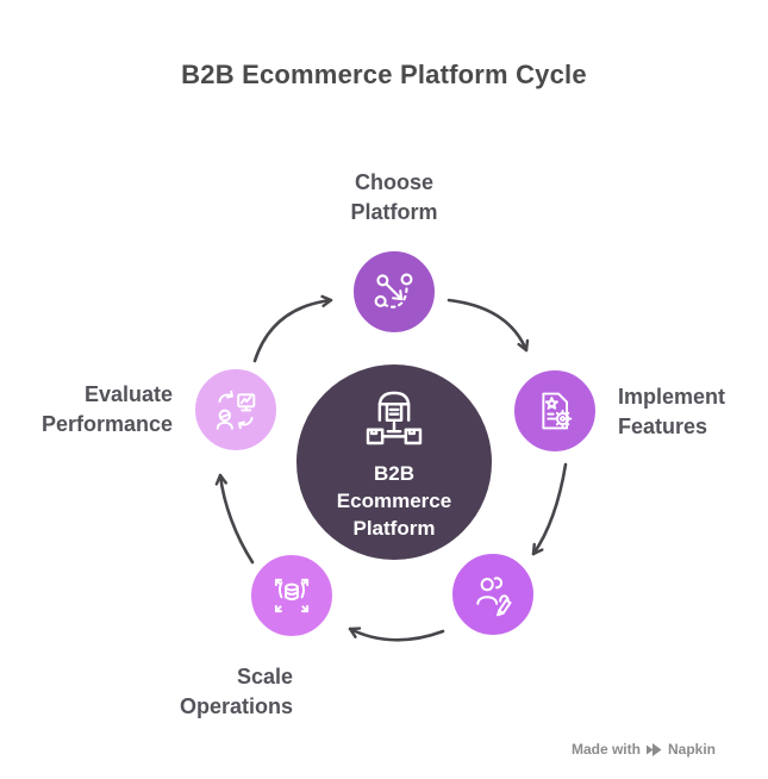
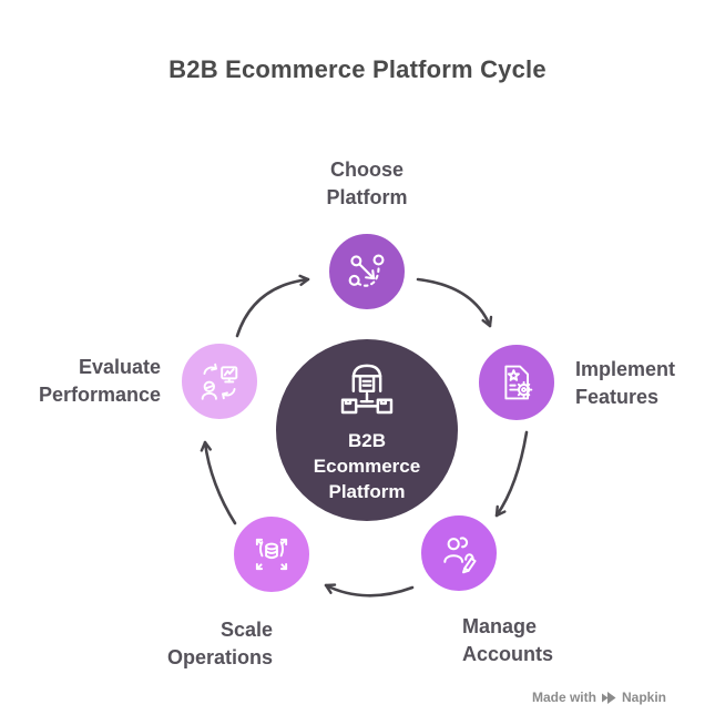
  B2B Ecommerce Platform Cycle
  B2B
  Ecommerce
  Platform
  Choose
  Platform
  Implement
  Features
+ Manage
+ Accounts
  Scale
  Operations
  Evaluate
  Performance
  Made with
  Napkin
